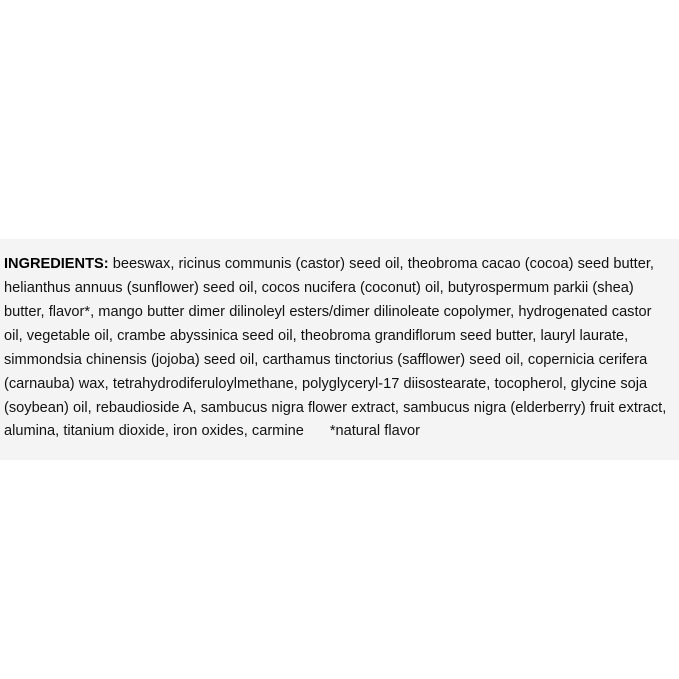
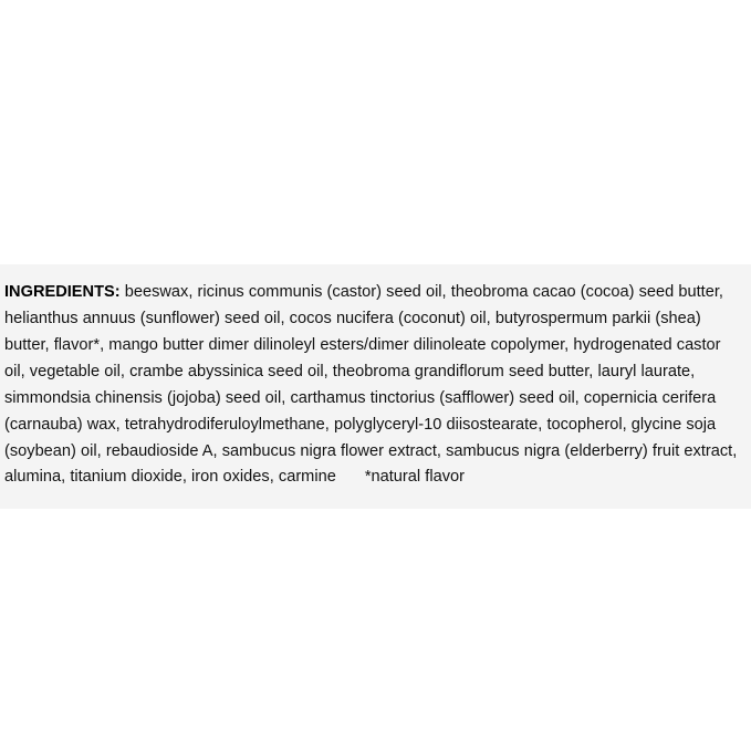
- INGREDIENTS: beeswax, ricinus communis (castor) seed oil, theobroma cacao (cocoa) seed butter, helianthus annuus (sunflower) seed oil, cocos nucifera (coconut) oil, butyrospermum parkii (shea) butter, flavor*, mango butter dimer dilinoleyl esters/dimer dilinoleate copolymer, hydrogenated castor oil, vegetable oil, crambe abyssinica seed oil, theobroma grandiflorum seed butter, lauryl laurate, simmondsia chinensis (jojoba) seed oil, carthamus tinctorius (safflower) seed oil, copernicia cerifera (carnauba) wax, tetrahydrodiferuloylmethane, polyglyceryl-17 diisostearate, tocopherol, glycine soja (soybean) oil, rebaudioside A, sambucus nigra flower extract, sambucus nigra (elderberry) fruit extract, alumina, titanium dioxide, iron oxides, carmine *natural flavor
+ INGREDIENTS: beeswax, ricinus communis (castor) seed oil, theobroma cacao (cocoa) seed butter, helianthus annuus (sunflower) seed oil, cocos nucifera (coconut) oil, butyrospermum parkii (shea) butter, flavor*, mango butter dimer dilinoleyl esters/dimer dilinoleate copolymer, hydrogenated castor oil, vegetable oil, crambe abyssinica seed oil, theobroma grandiflorum seed butter, lauryl laurate, simmondsia chinensis (jojoba) seed oil, carthamus tinctorius (safflower) seed oil, copernicia cerifera (carnauba) wax, tetrahydrodiferuloylmethane, polyglyceryl-10 diisostearate, tocopherol, glycine soja (soybean) oil, rebaudioside A, sambucus nigra flower extract, sambucus nigra (elderberry) fruit extract, alumina, titanium dioxide, iron oxides, carmine *natural flavor
